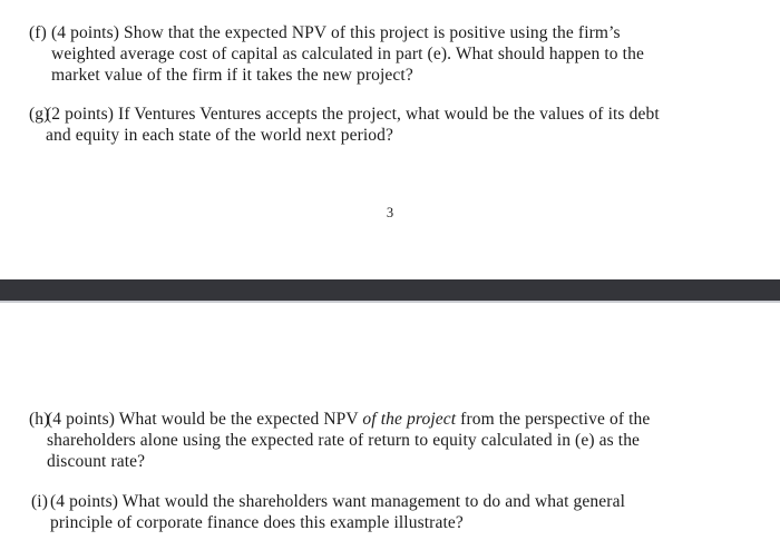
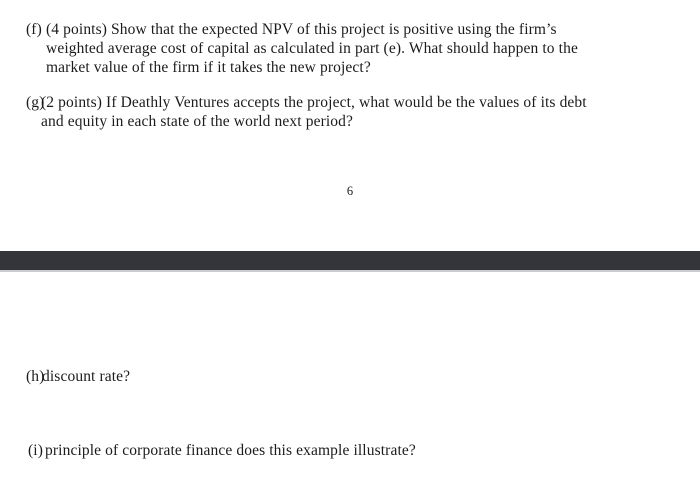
  (f)
  (4 points) Show that the expected NPV of this project is positive using the firm’s
  weighted average cost of capital as calculated in part (e). What should happen to the
  market value of the firm if it takes the new project?
  (g)
- (2 points) If Ventures Ventures accepts the project, what would be the values of its debt
+ (2 points) If Deathly Ventures accepts the project, what would be the values of its debt
  and equity in each state of the world next period?
- 3
+ 6
  (h)
- (4 points) What would be the expected NPV of the project from the perspective of the
- shareholders alone using the expected rate of return to equity calculated in (e) as the
  discount rate?
  (i)
- (4 points) What would the shareholders want management to do and what general
  principle of corporate finance does this example illustrate?
